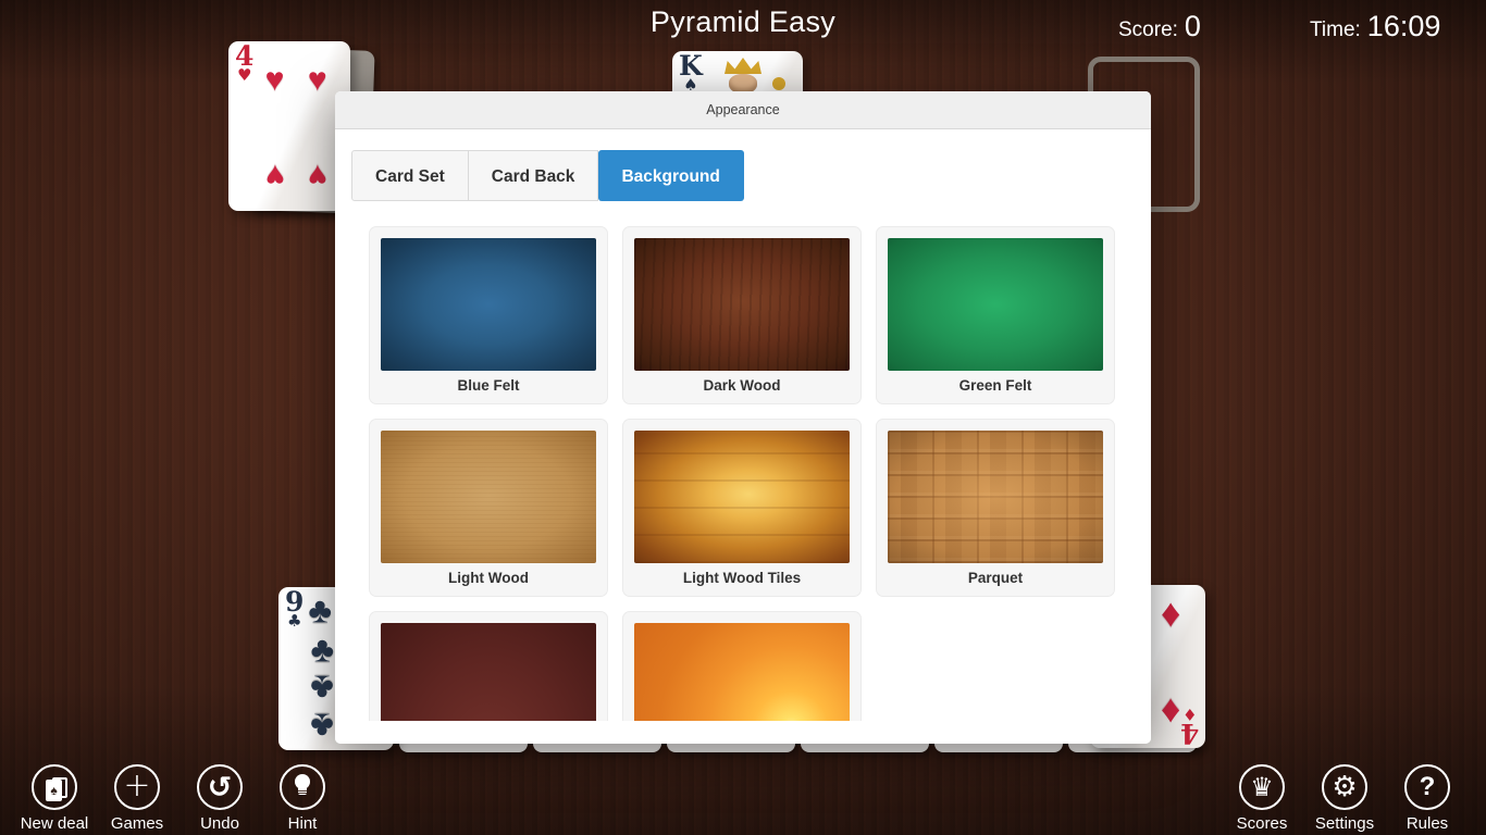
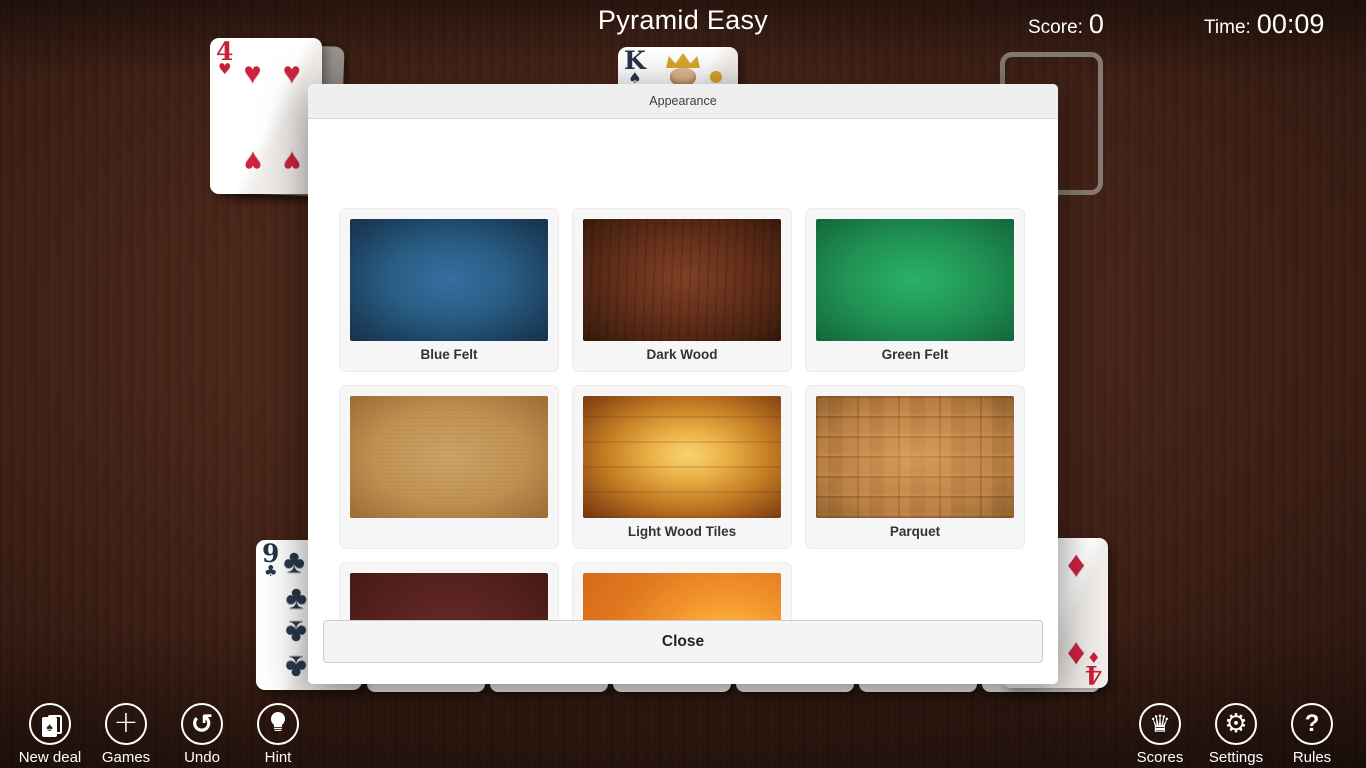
  Pyramid Easy
  Score: 0
- Time: 16:09
+ Time: 00:09
  4
  ♥
  ♥
  ♥
  K
  ♠
  9
  ♣
  ♣
  ♣
  ♦
  Appearance
- Card Set
- Card Back
- Background
  Blue Felt
  Dark Wood
  Green Felt
- Light Wood
  Light Wood Tiles
  Parquet
+ Close
  ♠
  New deal
  +
  Games
  ↺
  Undo
  Hint
  ♛
  Scores
  ⚙
  Settings
  ?
  Rules
